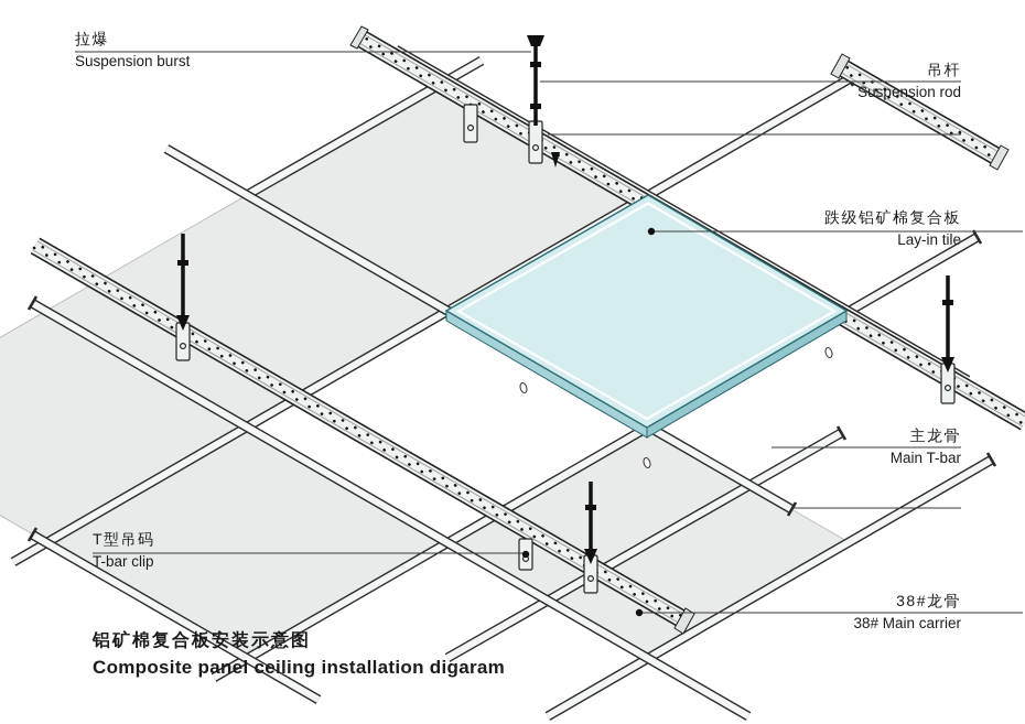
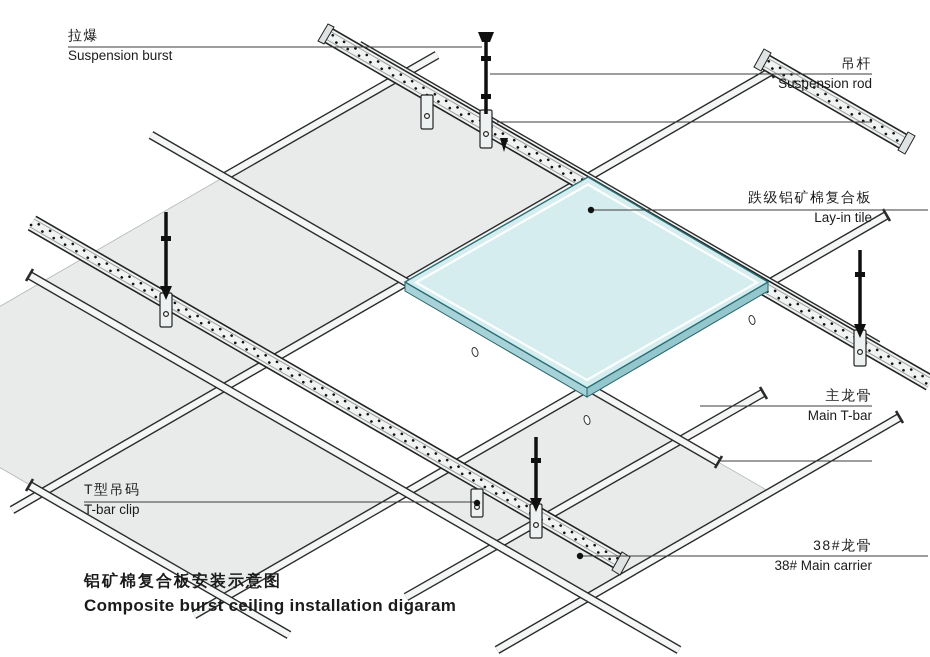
  拉爆
  Suspension burst
  吊杆
  Suspension rod
  跌级铝矿棉复合板
  Lay-in tile
  主龙骨
  Main T-bar
  38#龙骨
  38# Main carrier
  T型吊码
  T-bar clip
  铝矿棉复合板安装示意图
- Composite panel ceiling installation digaram
+ Composite burst ceiling installation digaram
